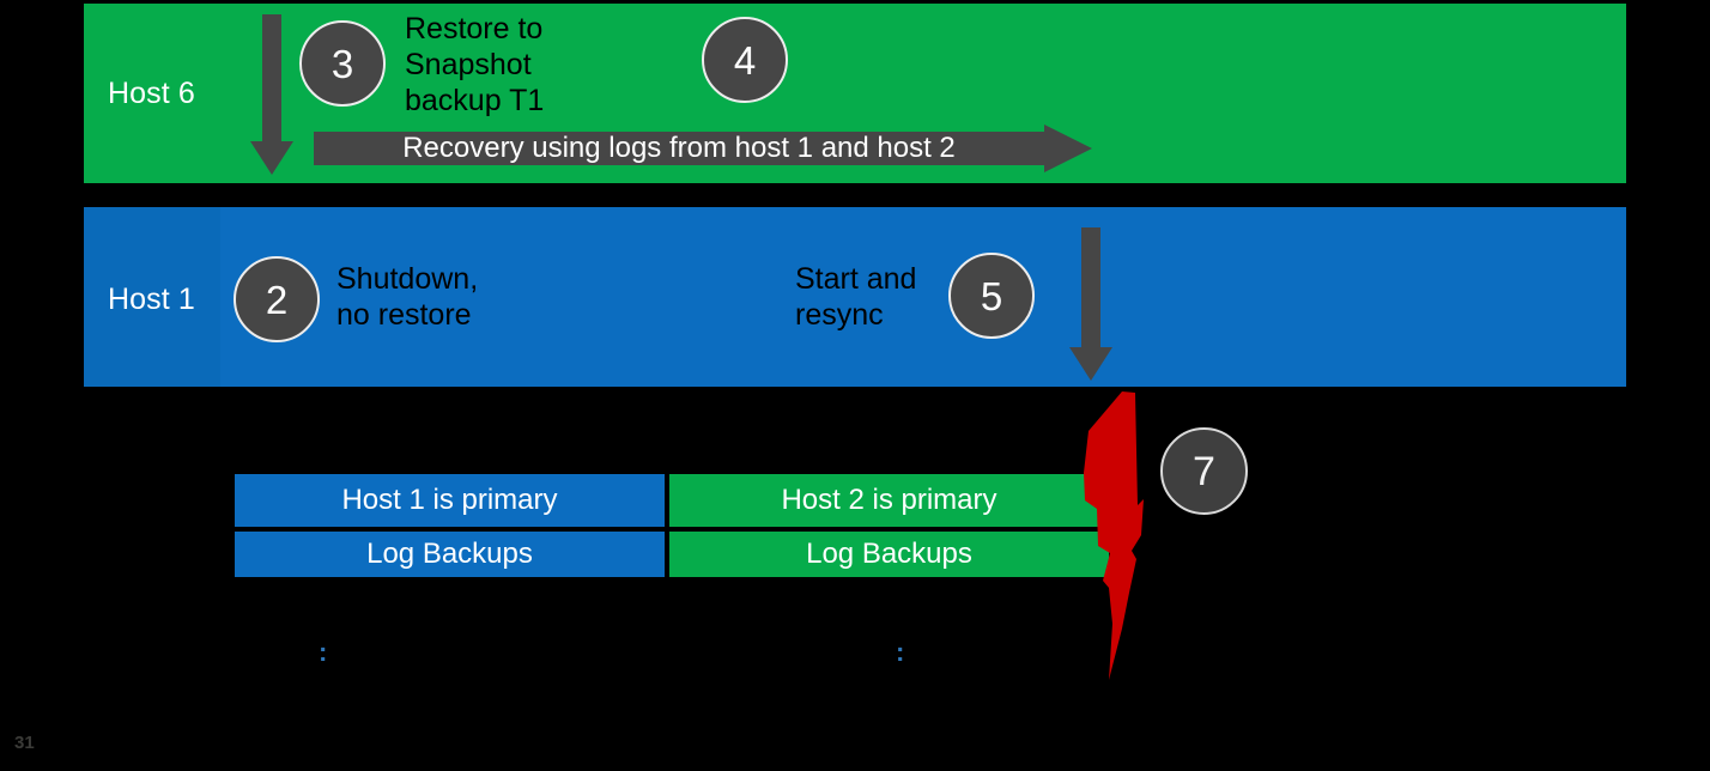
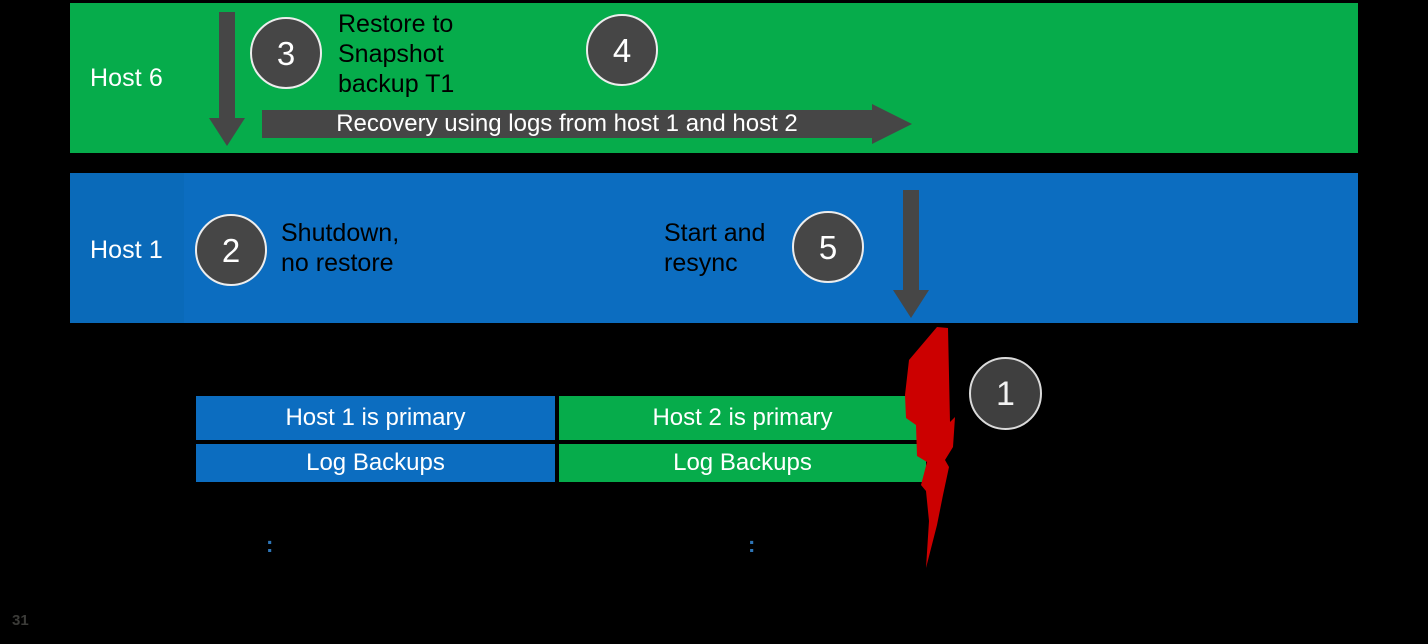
  Host 6
  3
  Restore to
  Snapshot
  backup T1
  4
  Recovery using logs from host 1 and host 2
  Host 1
  2
  Shutdown,
  no restore
  Start and
  resync
  5
  Host 1 is primary
  Host 2 is primary
  Log Backups
  Log Backups
- 7
+ 1
  :
  :
  31
